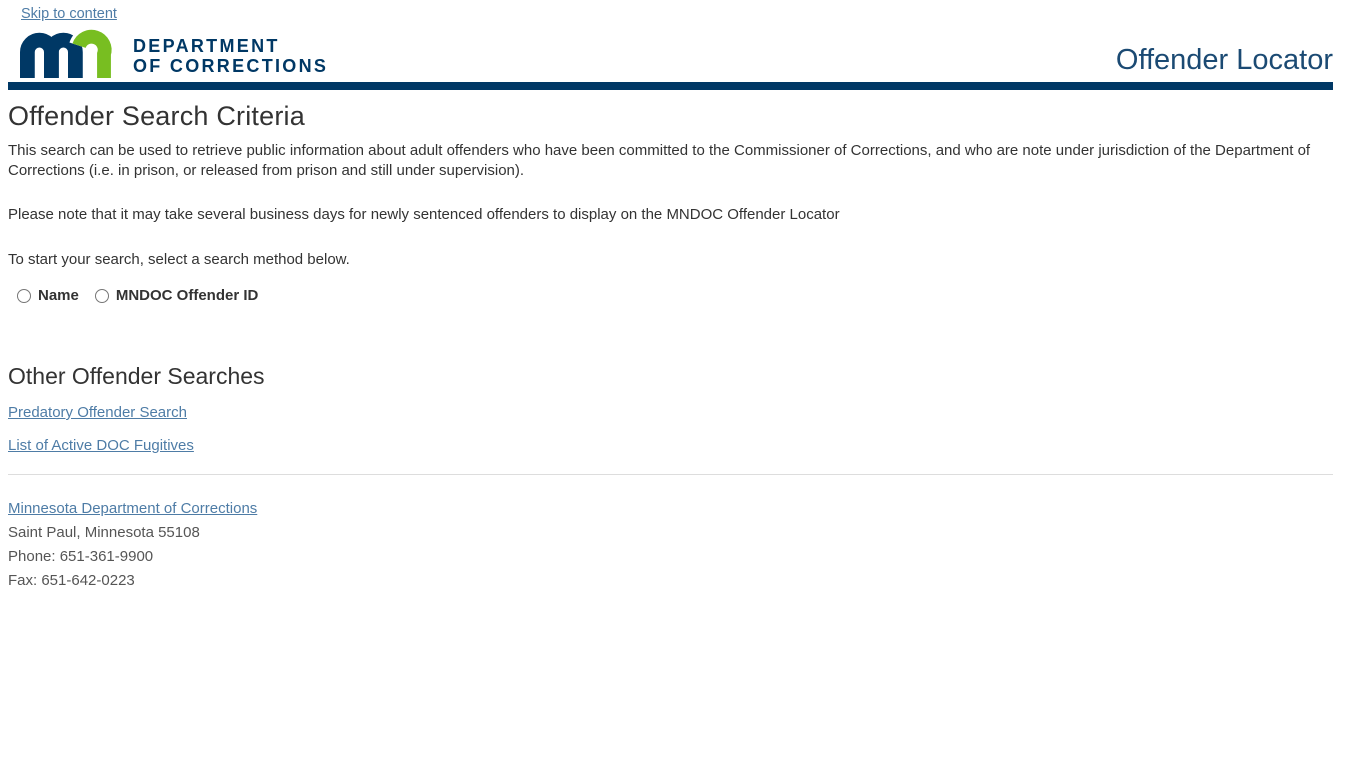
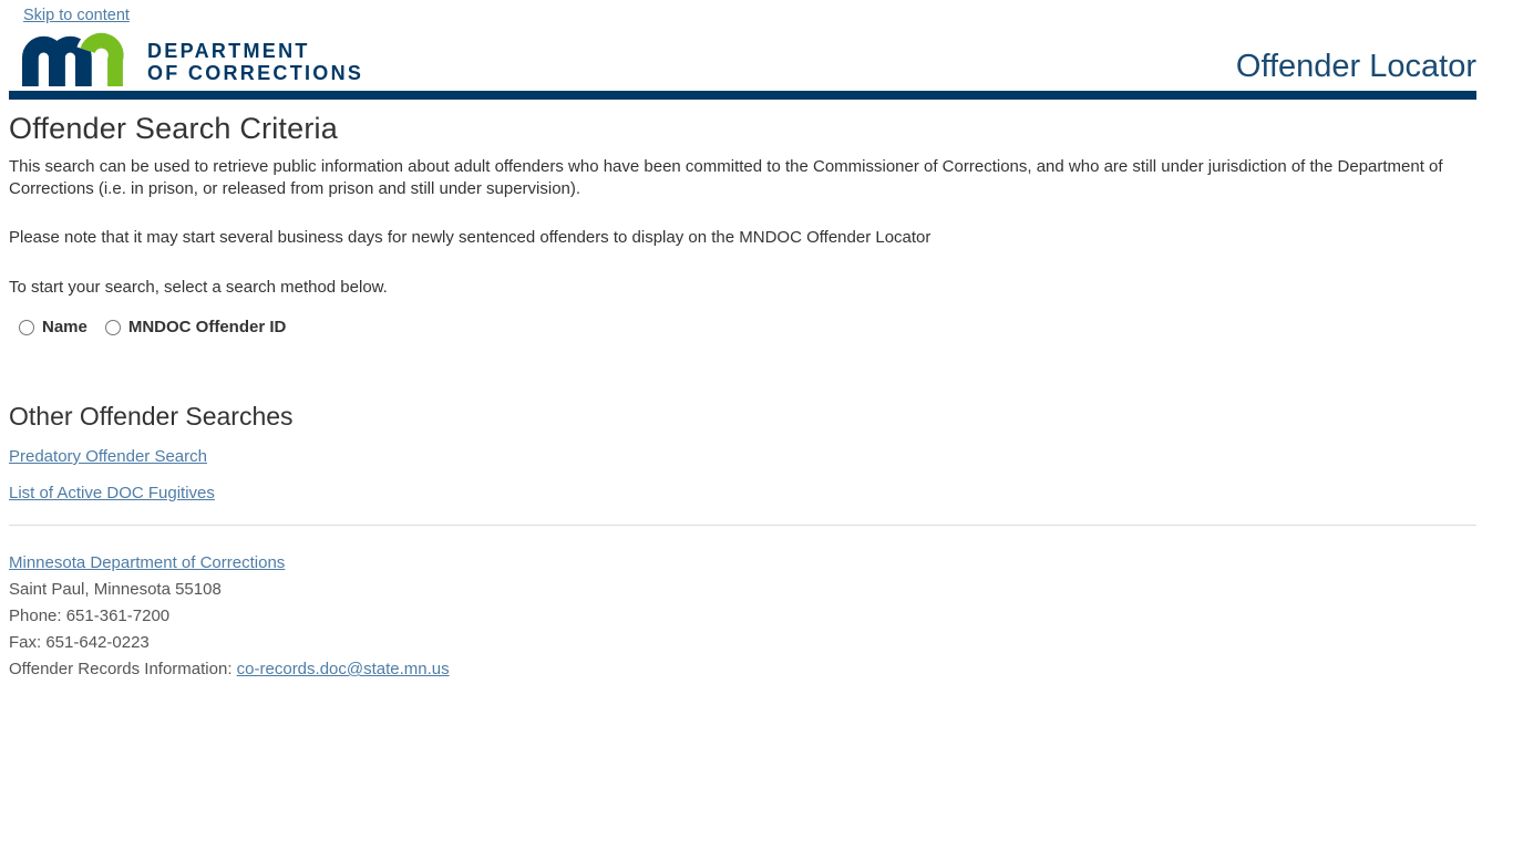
  Skip to content
  DEPARTMENT
  OF CORRECTIONS
  Offender Locator
  Offender Search Criteria
- This search can be used to retrieve public information about adult offenders who have been committed to the Commissioner of Corrections, and who are note under jurisdiction of the Department of Corrections (i.e. in prison, or released from prison and still under supervision).
+ This search can be used to retrieve public information about adult offenders who have been committed to the Commissioner of Corrections, and who are still under jurisdiction of the Department of Corrections (i.e. in prison, or released from prison and still under supervision).
- Please note that it may take several business days for newly sentenced offenders to display on the MNDOC Offender Locator
+ Please note that it may start several business days for newly sentenced offenders to display on the MNDOC Offender Locator
  To start your search, select a search method below.
  Name
  MNDOC Offender ID
  Other Offender Searches
  Predatory Offender Search
  List of Active DOC Fugitives
  Minnesota Department of Corrections
  Saint Paul, Minnesota 55108
- Phone: 651-361-9900
+ Phone: 651-361-7200
  Fax: 651-642-0223
+ Offender Records Information: co-records.doc@state.mn.us
